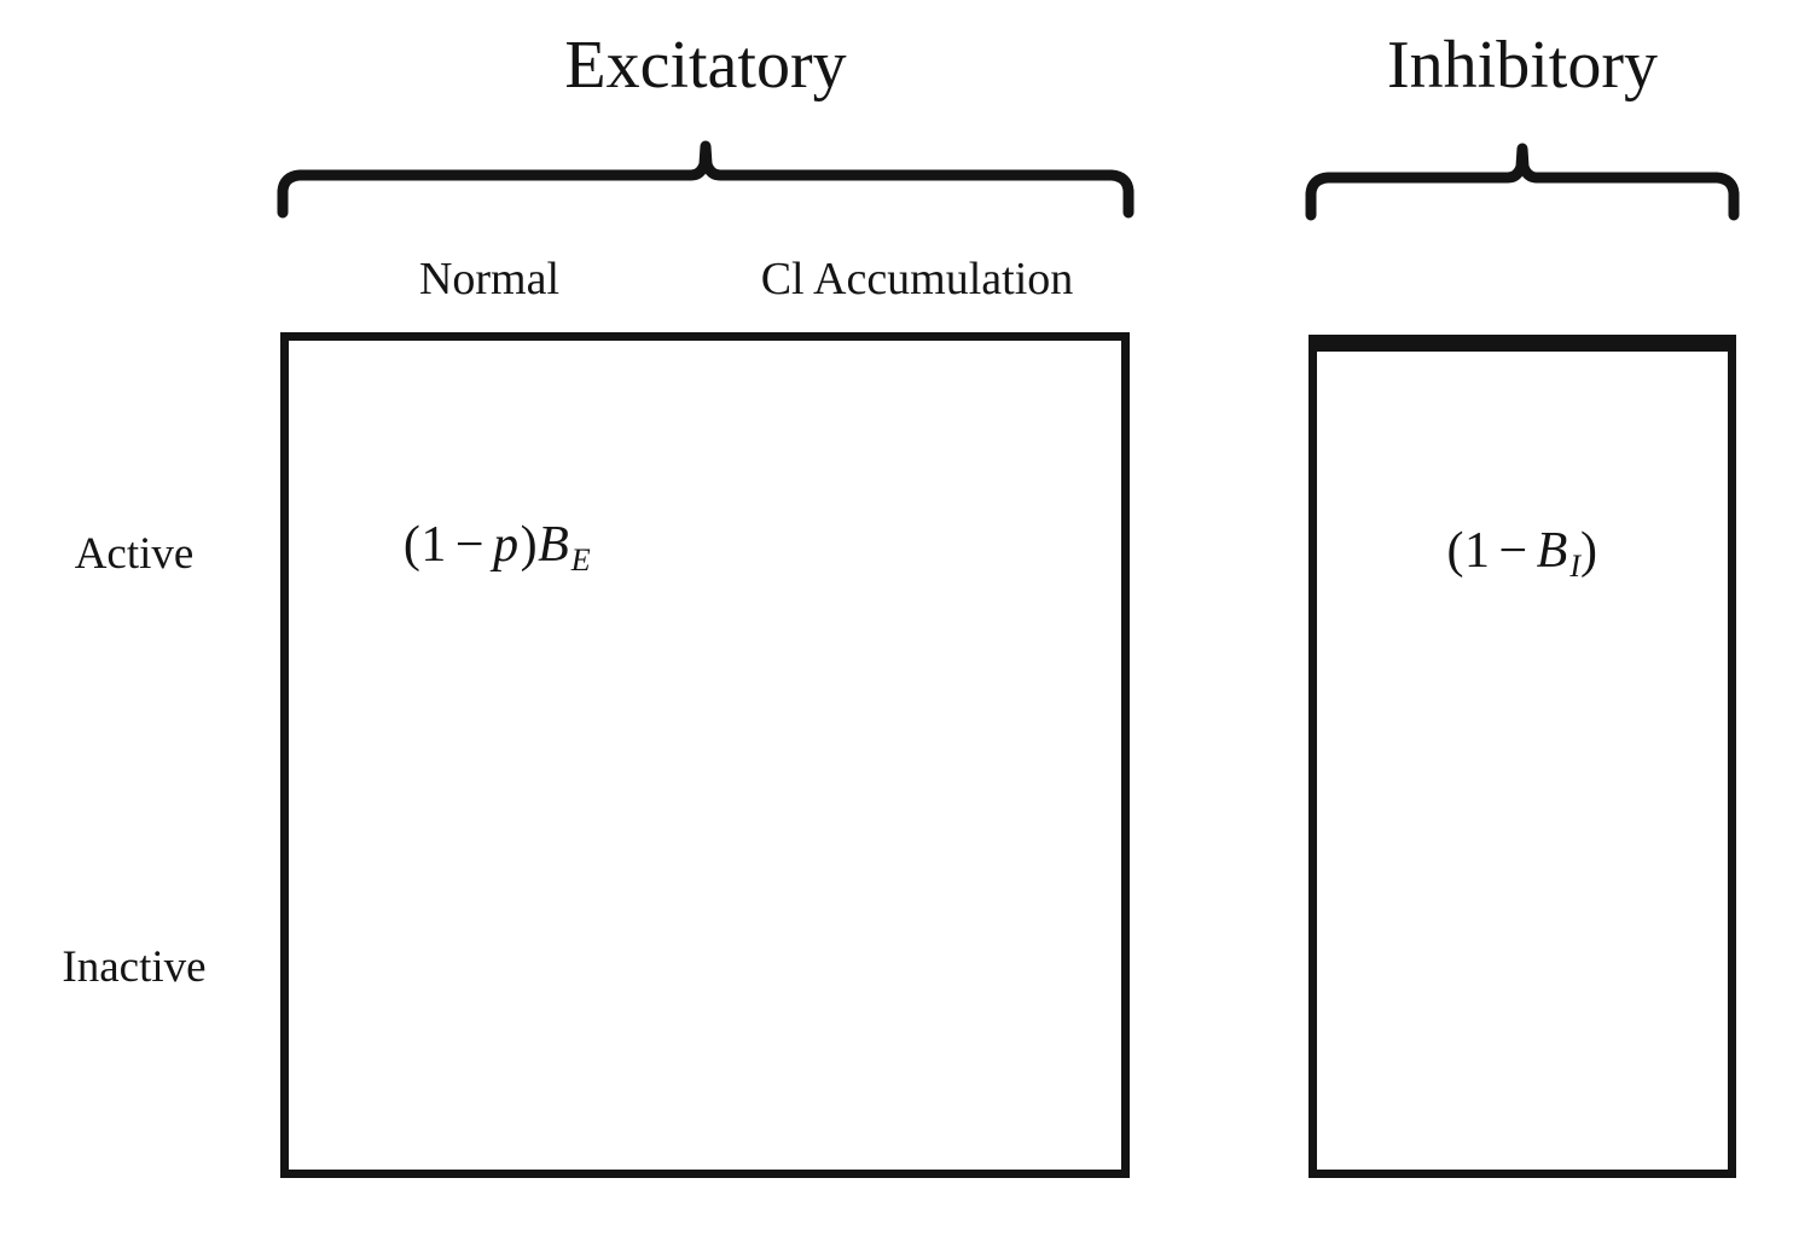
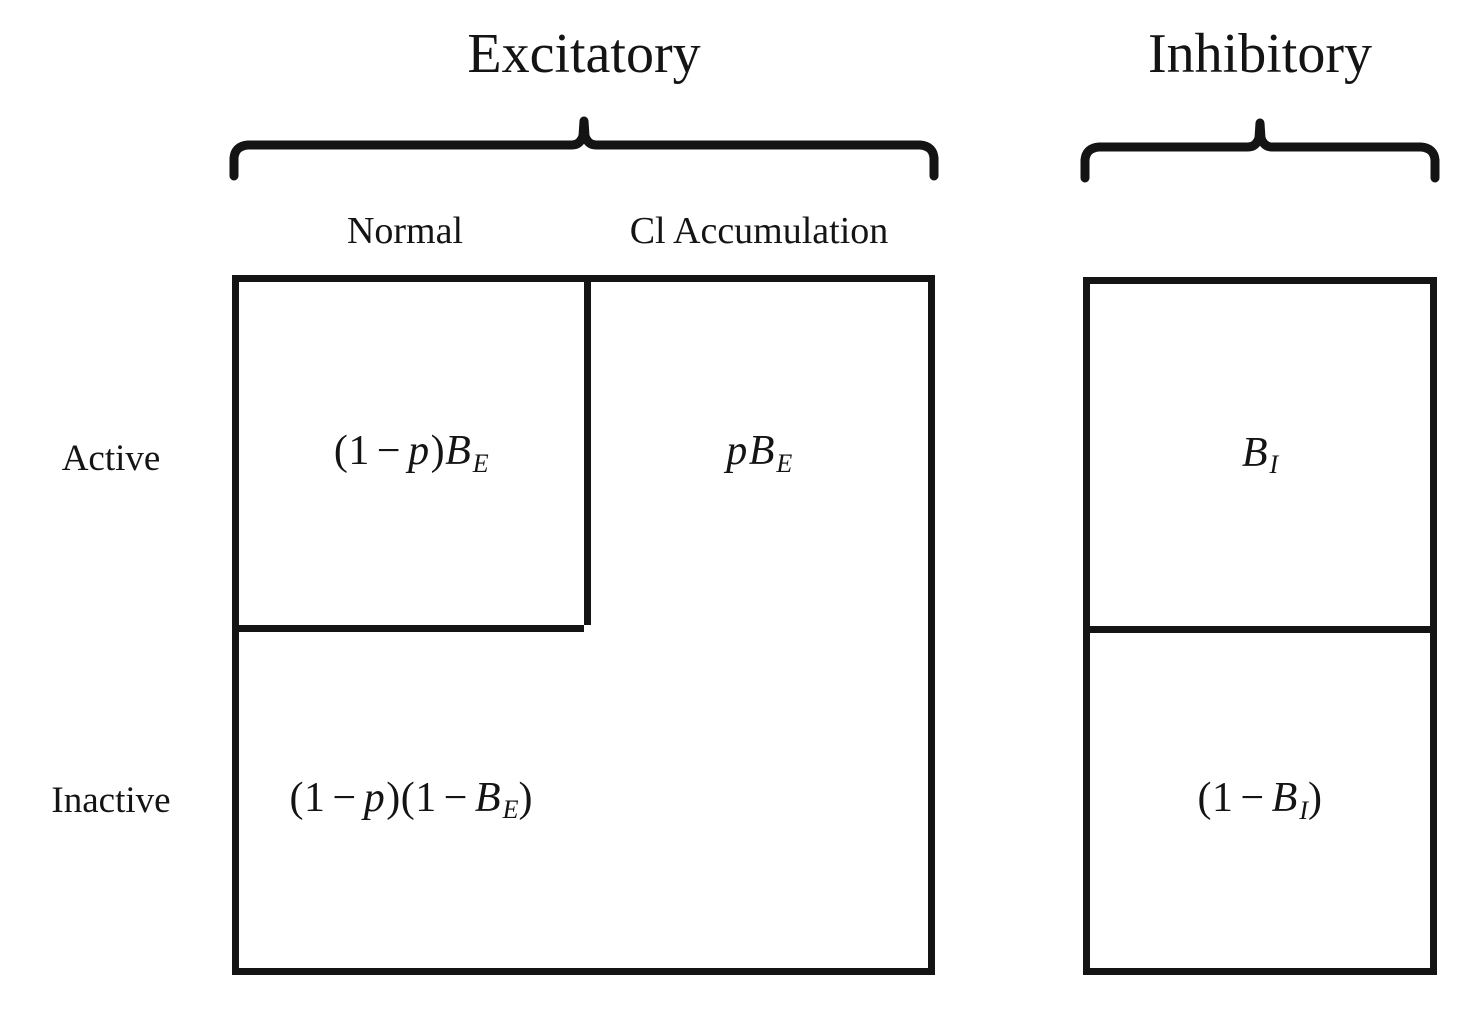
  Excitatory
  Inhibitory
  Normal
  Cl Accumulation
  Active
  Inactive
  (1 − p)BE
+ pBE
+ (1 − p)(1 − BE)
+ BI
  (1 − BI)
